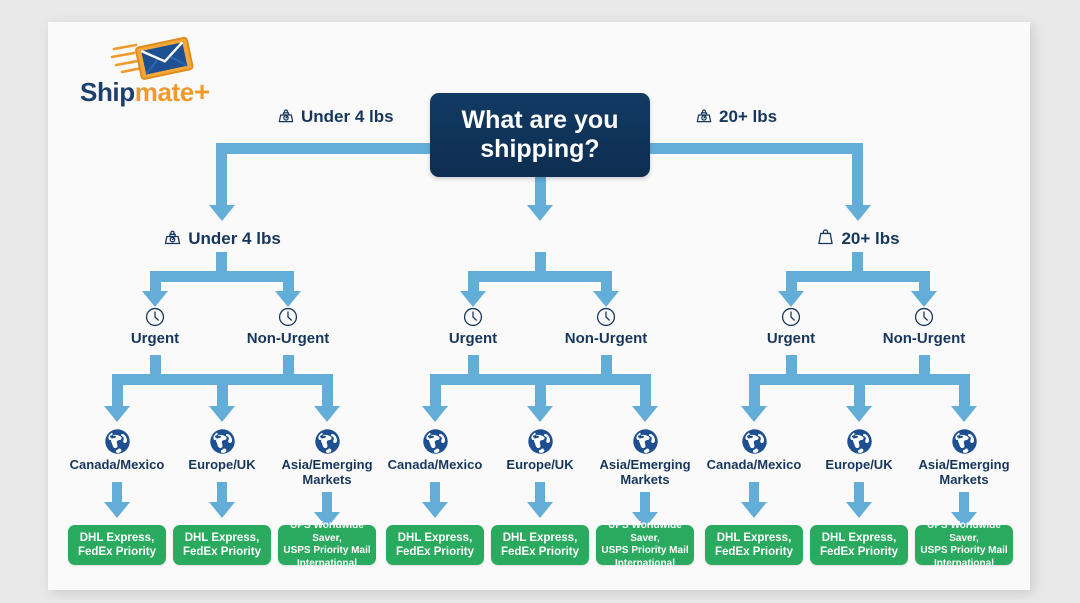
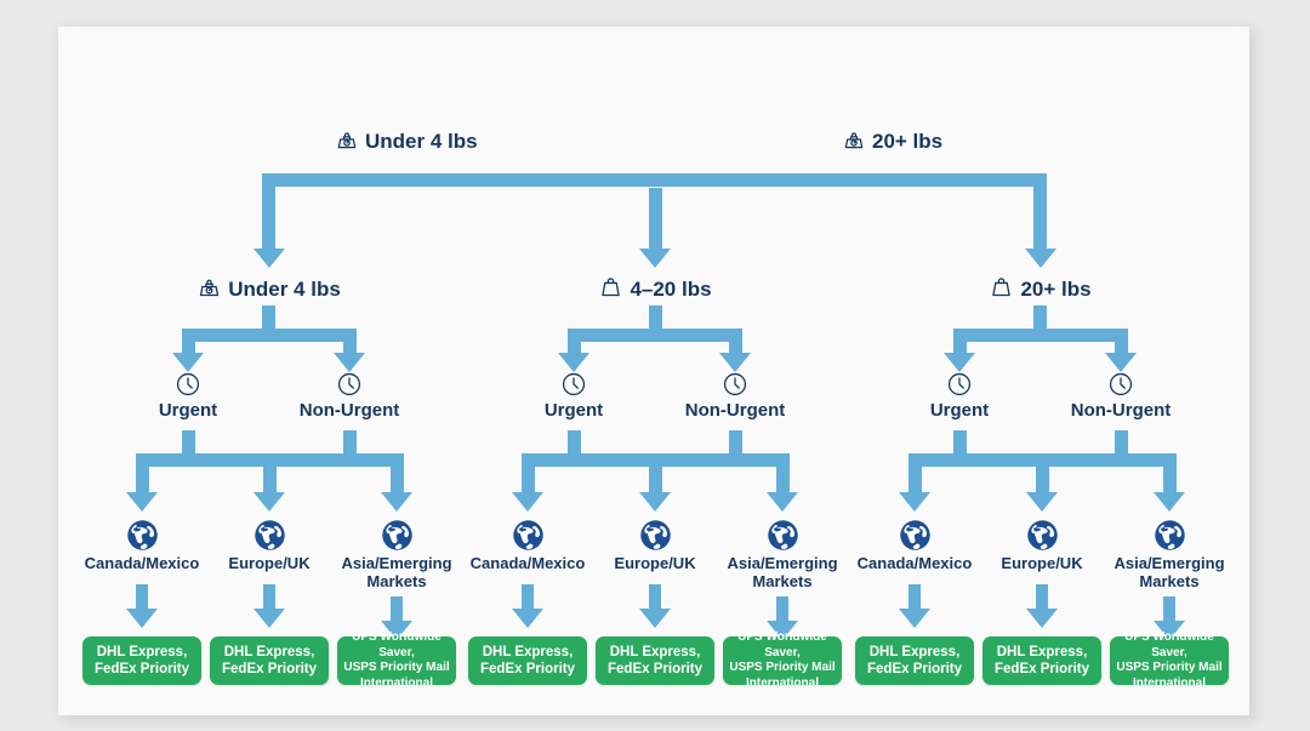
- Shipmate+
- What are you shipping?
  Under 4 lbs
  20+ lbs
  Under 4 lbs
+ 4–20 lbs
  20+ lbs
  Urgent
  Non-Urgent
  Urgent
  Non-Urgent
  Urgent
  Non-Urgent
  Canada/Mexico
  Europe/UK
  Asia/Emerging Markets
  Canada/Mexico
  Europe/UK
  Asia/Emerging Markets
  Canada/Mexico
  Europe/UK
  Asia/Emerging Markets
  DHL Express,
  FedEx Priority
  DHL Express,
  FedEx Priority
  UPS Worldwide Saver,
  USPS Priority Mail
  International
  DHL Express,
  FedEx Priority
  DHL Express,
  FedEx Priority
  UPS Worldwide Saver,
  USPS Priority Mail
  International
  DHL Express,
  FedEx Priority
  DHL Express,
  FedEx Priority
  UPS Worldwide Saver,
  USPS Priority Mail
  International
